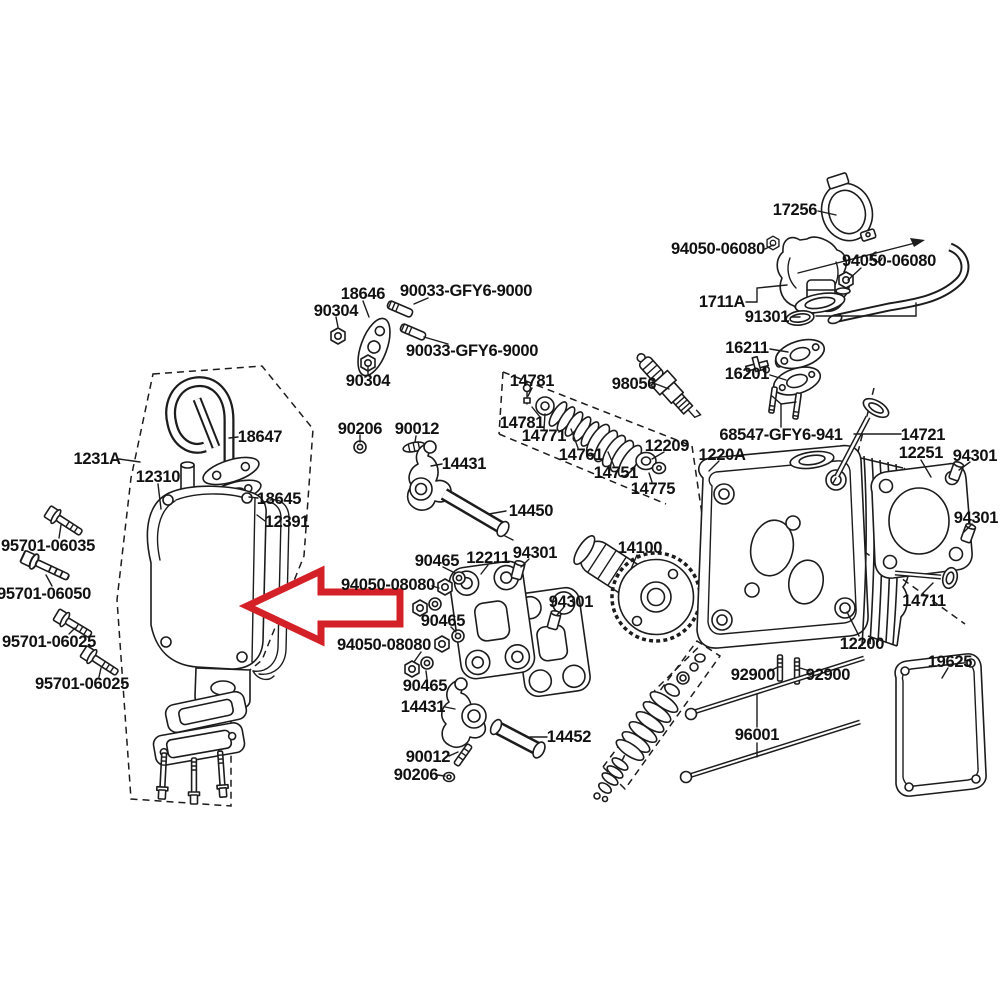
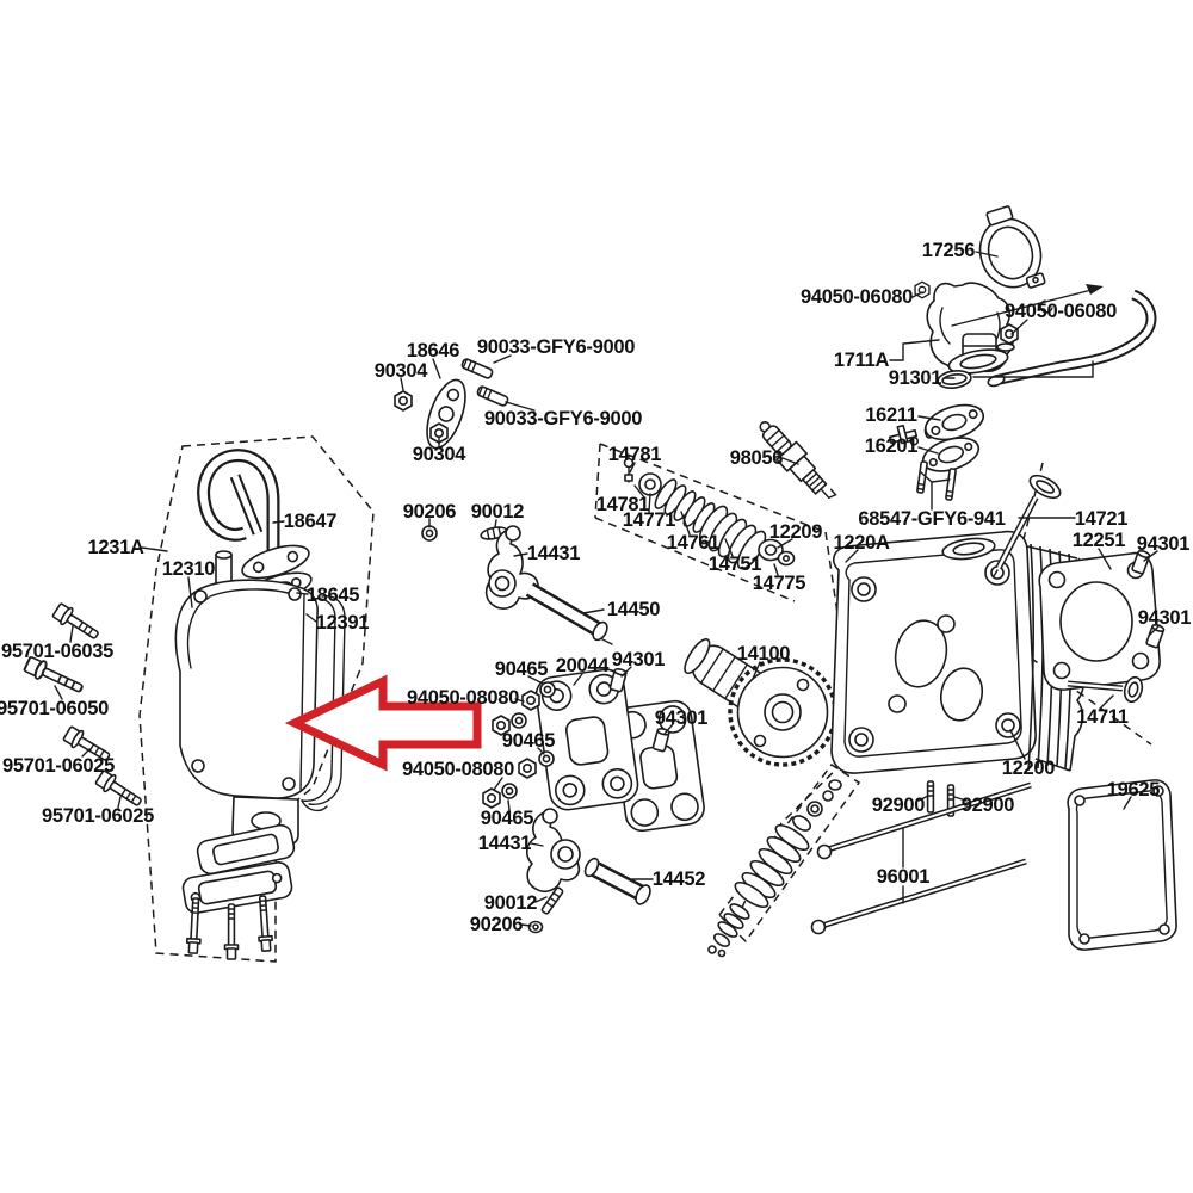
  17256
  94050-06080
  94050-06080
  1711A
  91301
  16211
  16201
  98056
  68547-GFY6-941
  14721
  12251
  94301
  94301
  14711
  12200
  19625
  92900
  92900
  96001
  18646
  90033-GFY6-9000
  90304
  90033-GFY6-9000
  90304
  90206
  90012
  14431
  14450
  14781
  14781
  14771
  14761
  14751
  12209
  14775
  1220A
  14100
  90465
- 12211
+ 20044
  94301
  94050-08080
  90465
  94301
  94050-08080
  90465
  14431
  14452
  90012
  90206
  1231A
  12310
  18647
  18645
  12391
  95701-06035
  95701-06050
  95701-06025
  95701-06025
